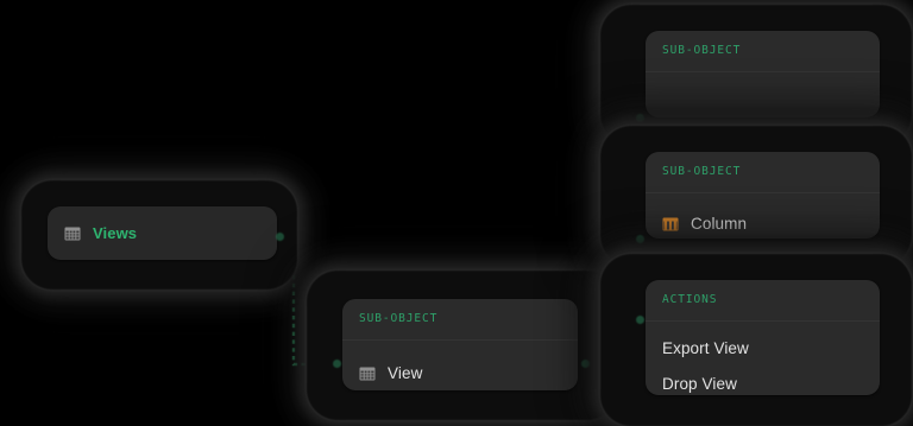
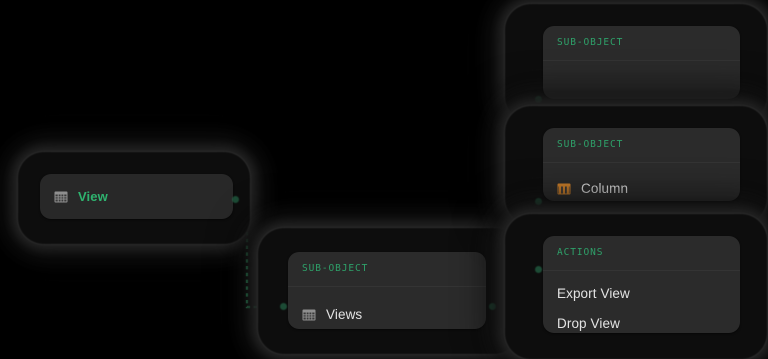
- Views
+ View
  SUB-OBJECT
- View
+ Views
  SUB-OBJECT
  SUB-OBJECT
  Column
  ACTIONS
  Export View
  Drop View
